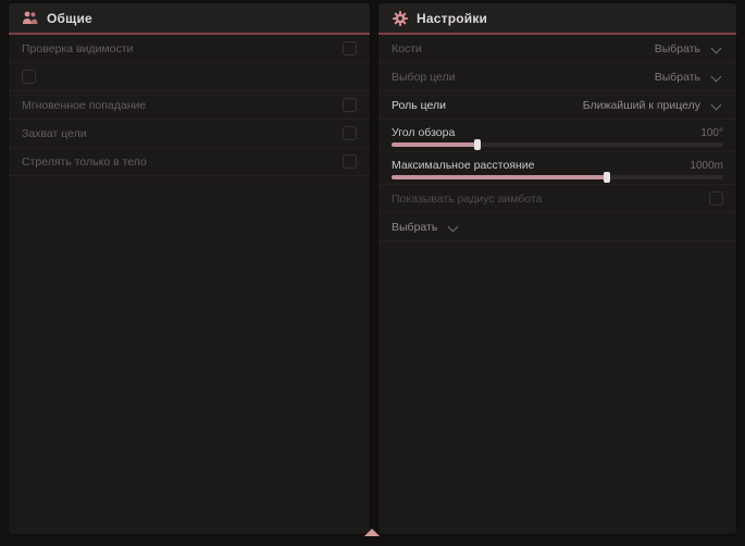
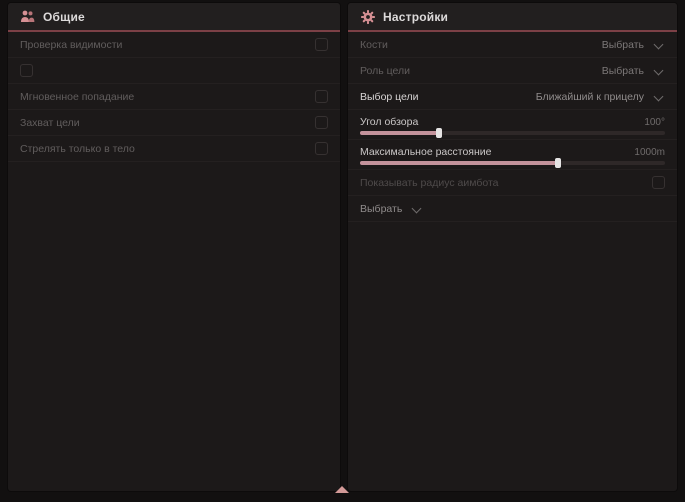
  Общие
  Проверка видимости
  Мгновенное попадание
  Захват цели
  Стрелять только в тело
  Настройки
  Кости
  Выбрать
- Выбор цели
+ Роль цели
  Выбрать
- Роль цели
+ Выбор цели
  Ближайший к прицелу
  Угол обзора
  100°
  Максимальное расстояние
  1000m
  Показывать радиус аимбота
  Выбрать
